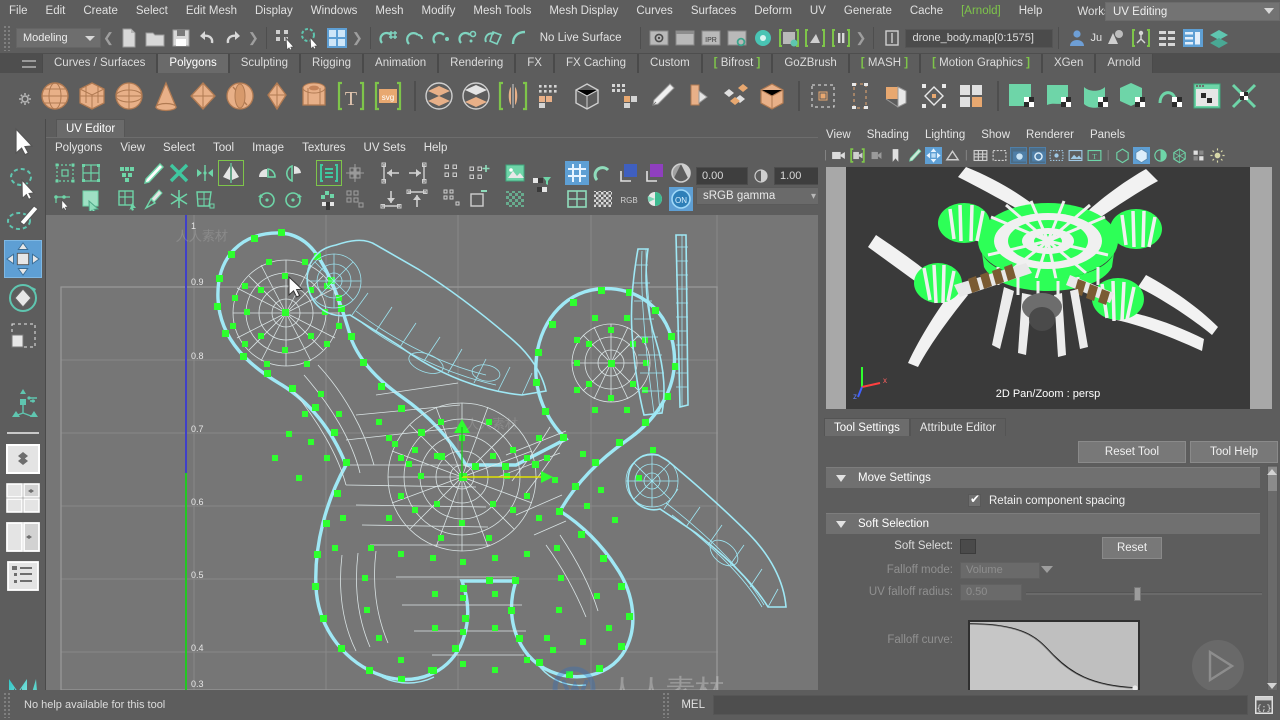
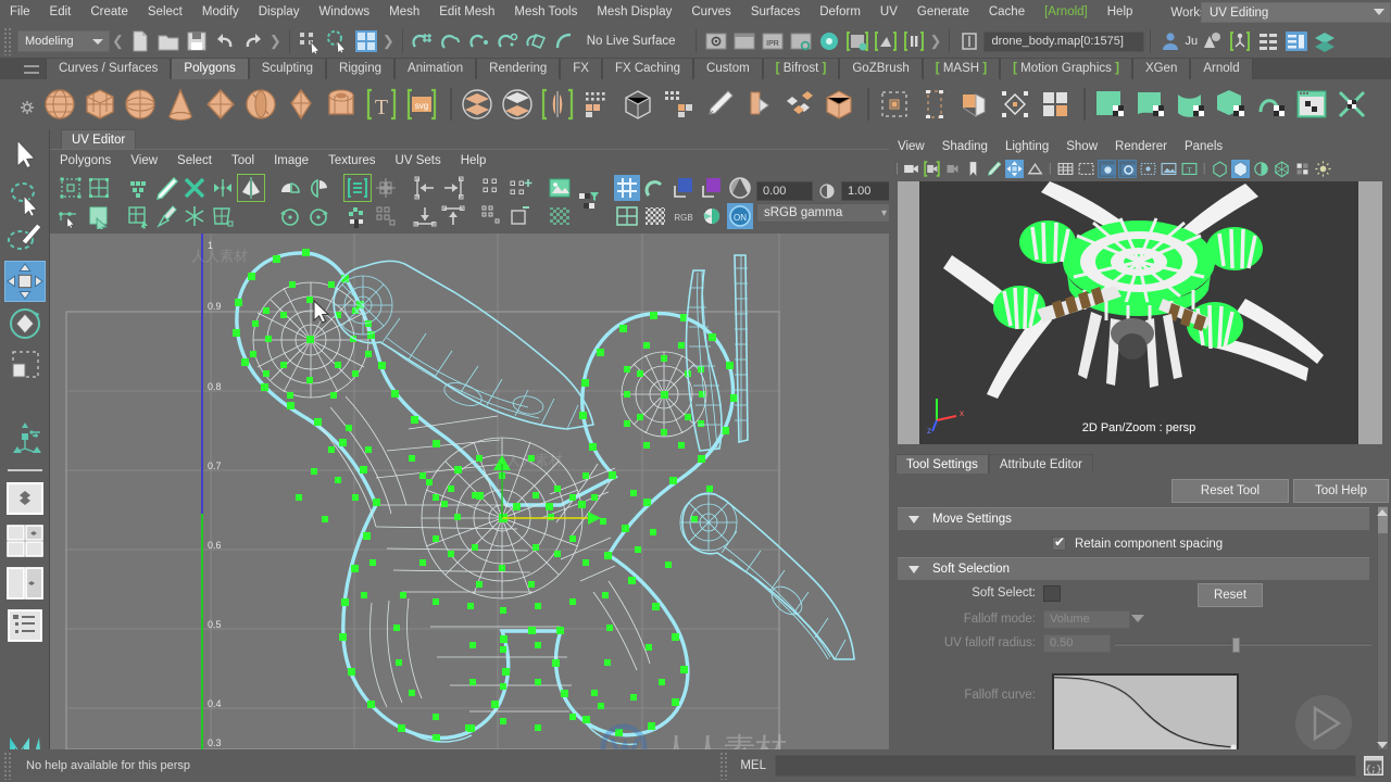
  File
  Edit
  Create
  Select
- Edit Mesh
+ Modify
  Display
  Windows
  Mesh
- Modify
+ Edit Mesh
  Mesh Tools
  Mesh Display
  Curves
  Surfaces
  Deform
  UV
  Generate
  Cache
  [Arnold]
  Help
  UV Editing
  Modeling
  ❮
  ❯
  ❯
  No Live Surface
  ❯
  drone_body.map[0:1575]
  Ju
  Curves / Surfaces
  Polygons
  Sculpting
  Rigging
  Animation
  Rendering
  FX
  FX Caching
  Custom
  [ Bifrost ]
  GoZBrush
  [ MASH ]
  [ Motion Graphics ]
  XGen
  Arnold
  T
  svg
  UV Editor
  Polygons
  View
  Select
  Tool
  Image
  Textures
  UV Sets
  Help
  RGB
  ON
  0.00
  1.00
  sRGB gamma
  ▾
  1
  0.9
  0.8
  0.7
  0.6
  0.5
  0.4
  0.3
  人人素材
  人人素材
  View
  Shading
  Lighting
  Show
  Renderer
  Panels
  |
  |
  T
  |
  x
  z
  2D Pan/Zoom : persp
  Tool Settings
  Attribute Editor
  Reset Tool
  Tool Help
  Move Settings
  Retain component spacing
  Soft Selection
  Soft Select:
  Reset
  Falloff mode:
  Volume
  UV falloff radius:
  0.50
  Falloff curve:
- No help available for this tool
+ No help available for this persp
  MEL
  {;}
